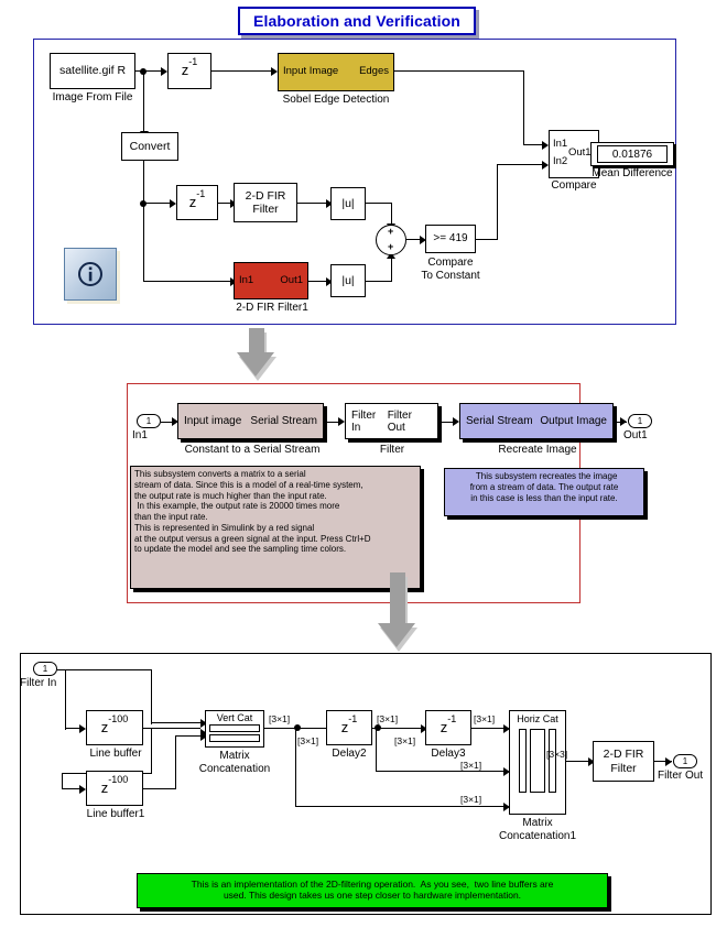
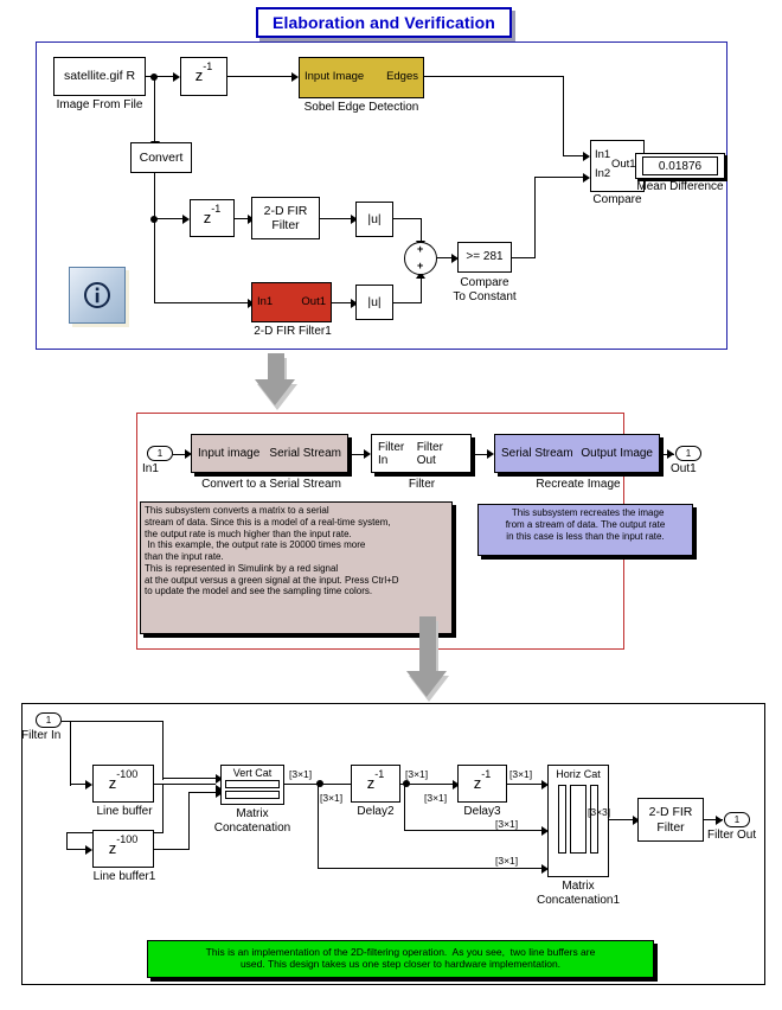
  Elaboration and Verification
  satellite.gif R
  Image From File
  z
  -1
  Input Image
  Edges
  Sobel Edge Detection
  Convert
  z
  -1
  2-D FIR
  Filter
  |u|
  In1
  Out1
  2-D FIR Filter1
  |u|
  +
  +
- >= 419
+ >= 281
  Compare
  To Constant
  In1
  In2
  Out1
  Compare
  0.01876
  Mean Difference
  1
  In1
  Input image
  Serial Stream
- Constant to a Serial Stream
+ Convert to a Serial Stream
  Filter In
  Filter Out
  Filter
  Serial Stream
  Output Image
  Recreate Image
  1
  Out1
  This subsystem converts a matrix to a serial
  stream of data. Since this is a model of a real-time system,
  the output rate is much higher than the input rate.
  In this example, the output rate is 20000 times more
  than the input rate.
  This is represented in Simulink by a red signal
  at the output versus a green signal at the input. Press Ctrl+D
  to update the model and see the sampling time colors.
  This subsystem recreates the image
  from a stream of data. The output rate
  in this case is less than the input rate.
  1
  Filter In
  z
  -100
  Line buffer
  z
  -100
  Line buffer1
  Vert Cat
  Matrix
  Concatenation
  [3×1]
  [3×1]
  [3×1]
  z
  -1
  Delay2
  [3×1]
  [3×1]
  [3×1]
  z
  -1
  Delay3
  [3×1]
  Horiz Cat
  Matrix
  Concatenation1
  [3×3]
  2-D FIR
  Filter
  1
  Filter Out
  This is an implementation of the 2D-filtering operation. As you see, two line buffers are
  used. This design takes us one step closer to hardware implementation.
